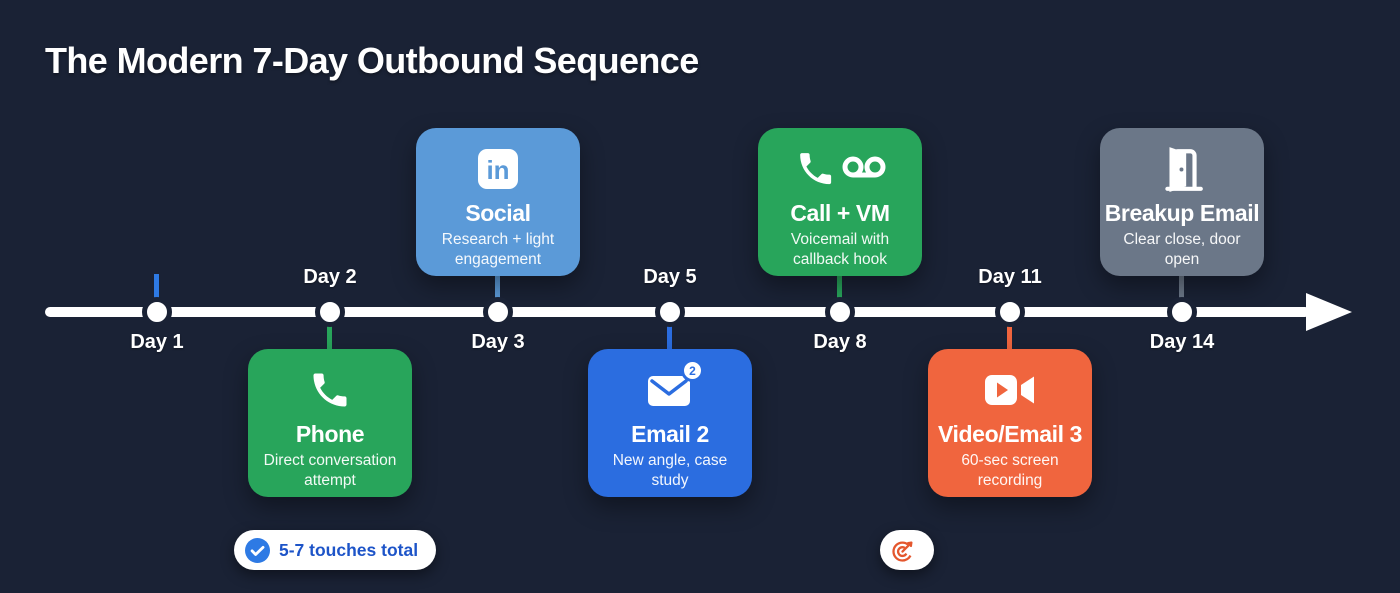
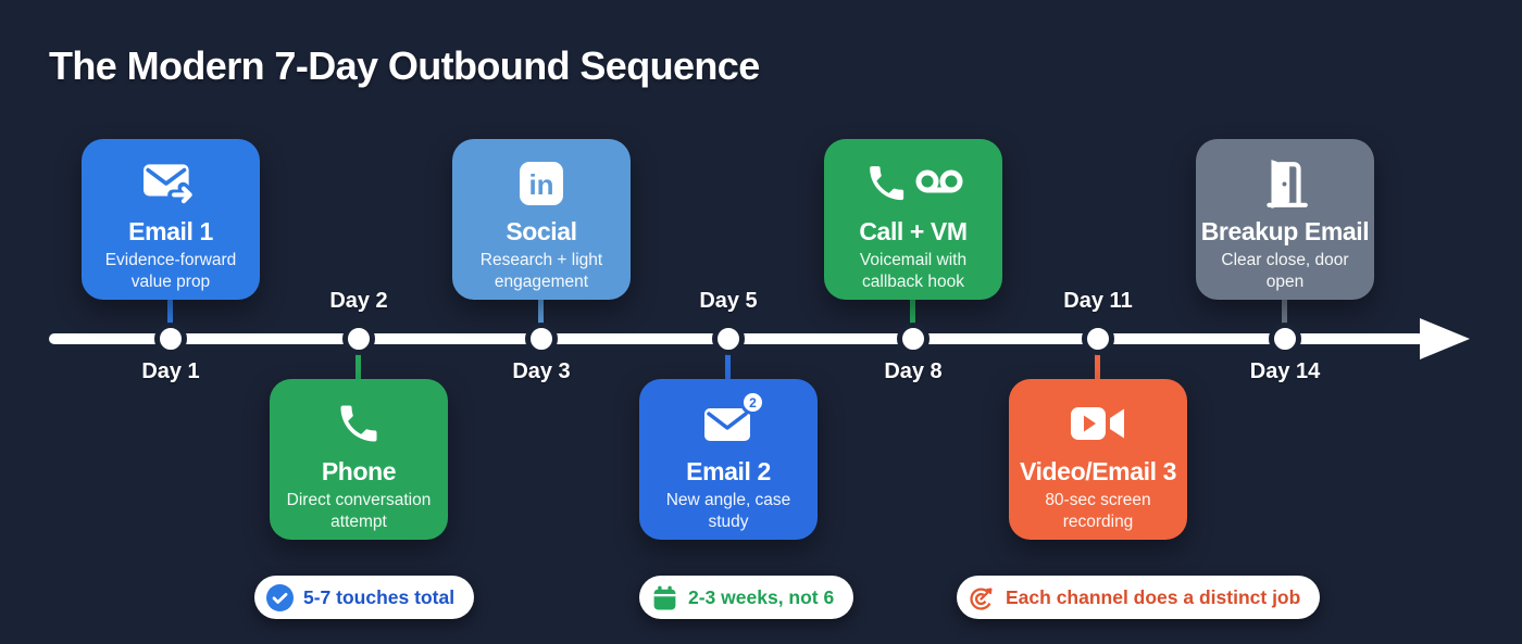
  The Modern 7-Day Outbound Sequence
  Day 1
  Day 2
  Day 3
  Day 5
  Day 8
  Day 11
  Day 14
+ Email 1
+ Evidence-forward value prop
  Phone
  Direct conversation attempt
  in
  Social
  Research + light engagement
  2
  Email 2
  New angle, case study
  Call + VM
  Voicemail with callback hook
  Video/Email 3
- 60-sec screen recording
+ 80-sec screen recording
  Breakup Email
  Clear close, door open
  5-7 touches total
+ 2-3 weeks, not 6
+ Each channel does a distinct job
